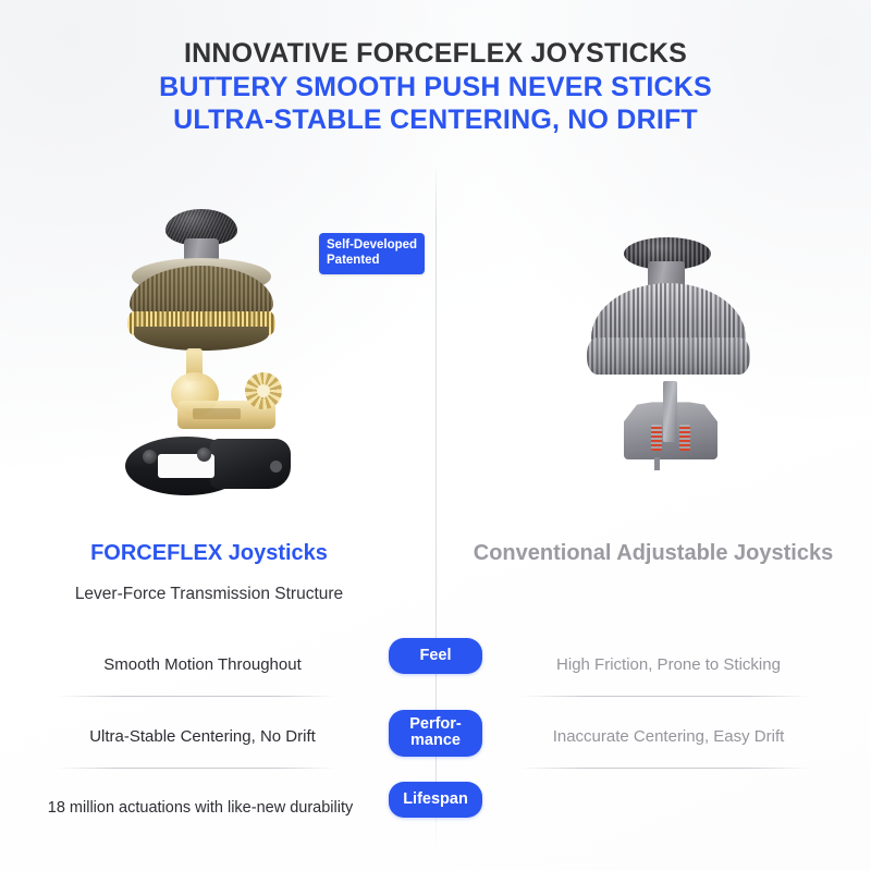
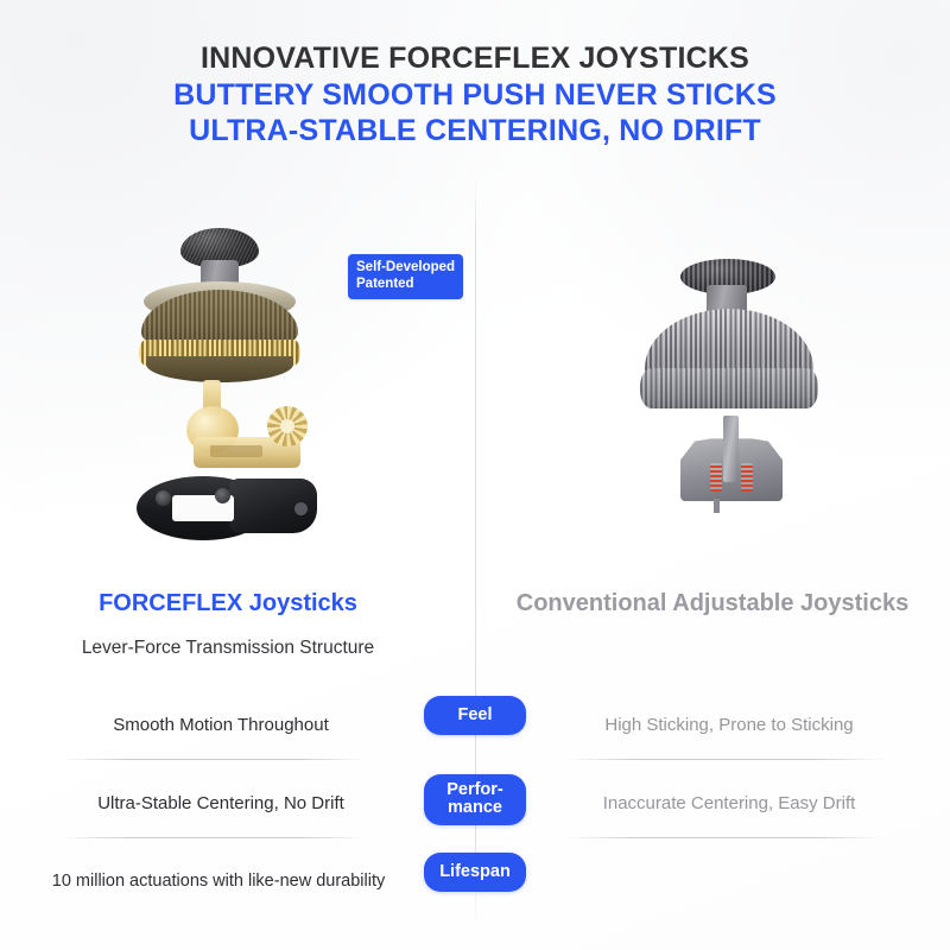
  INNOVATIVE FORCEFLEX JOYSTICKS
  BUTTERY SMOOTH PUSH NEVER STICKS
  ULTRA-STABLE CENTERING, NO DRIFT
  Self-Developed
  Patented
  FORCEFLEX Joysticks
  Lever-Force Transmission Structure
  Conventional Adjustable Joysticks
  Smooth Motion Throughout
  Feel
- High Friction, Prone to Sticking
+ High Sticking, Prone to Sticking
  Ultra-Stable Centering, No Drift
  Perfor-
  mance
  Inaccurate Centering, Easy Drift
- 18 million actuations with like-new durability
+ 10 million actuations with like-new durability
  Lifespan
